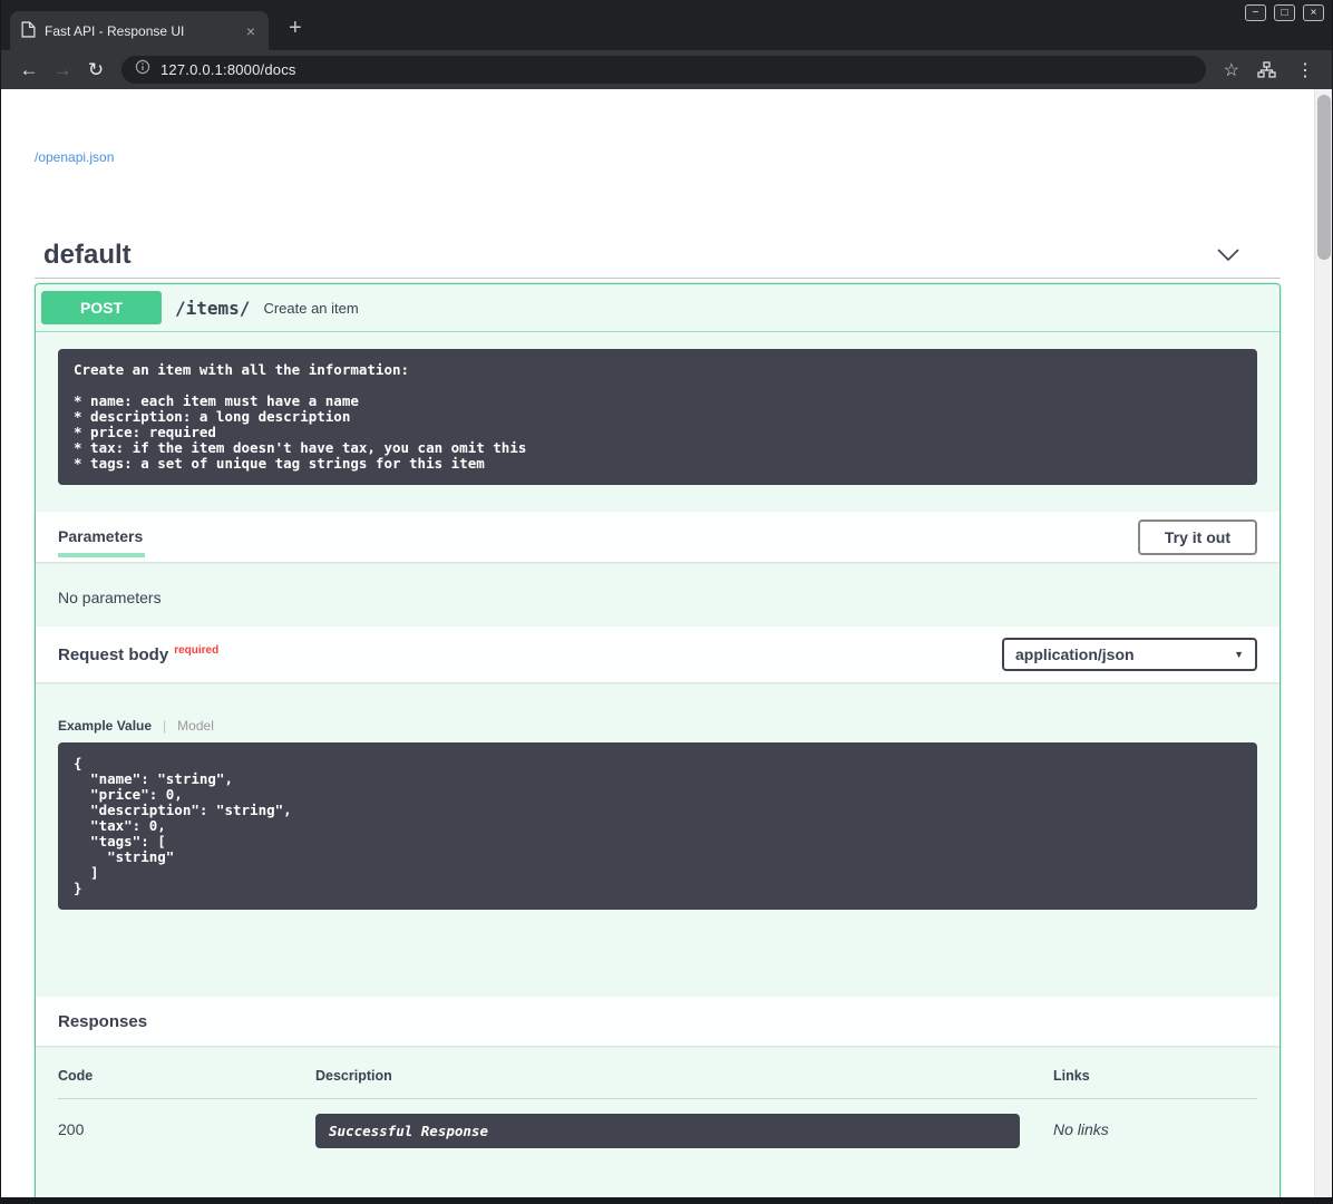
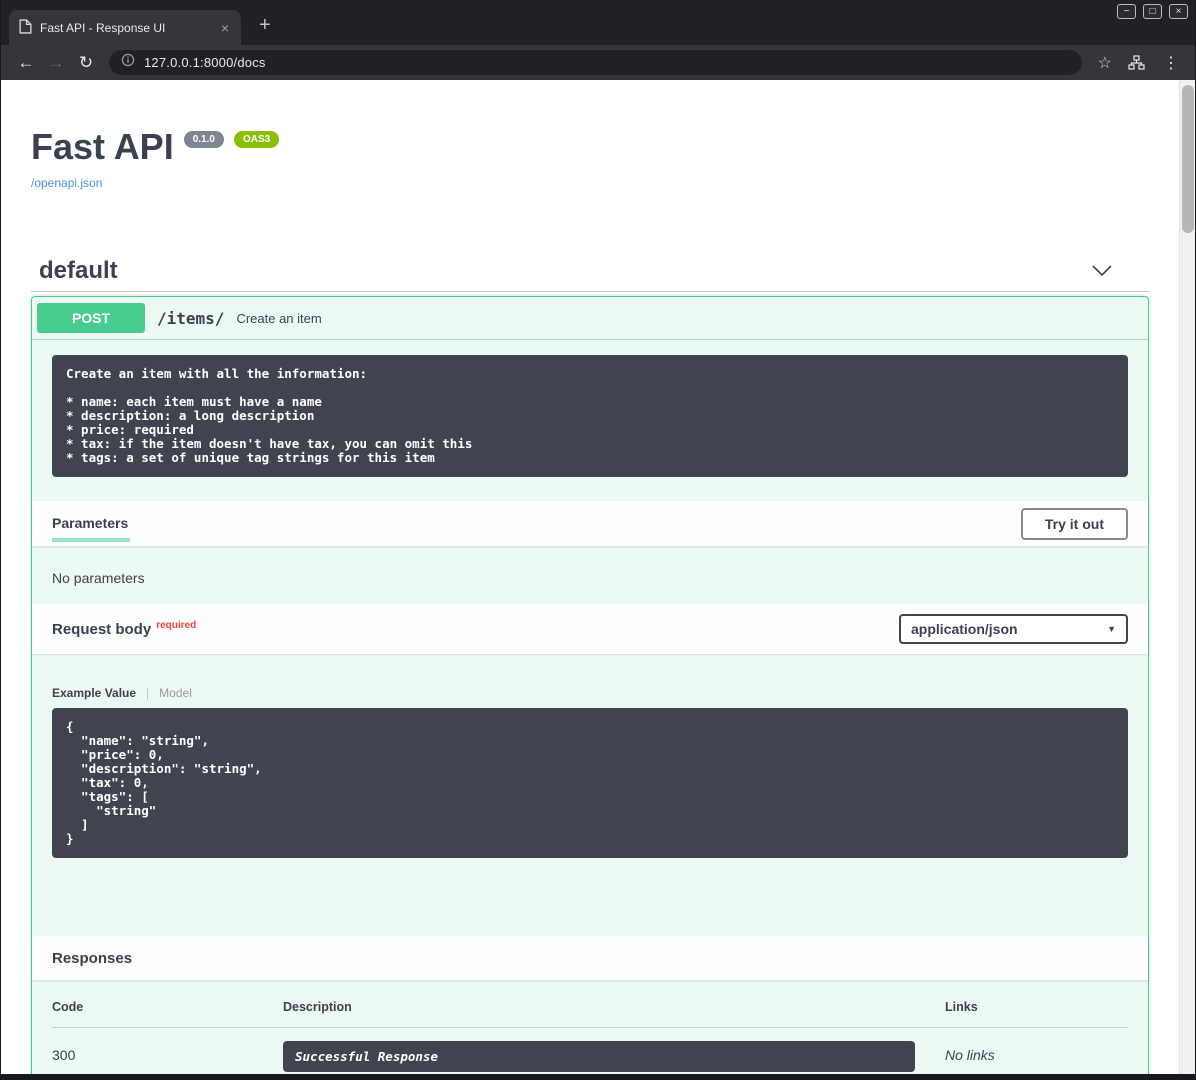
  Fast API - Response UI
  ×
  +
  −
  □
  ×
  ←
  →
  ↻
  127.0.0.1:8000/docs
  ☆
  ⋮
+ Fast API 0.1.0 OAS3
  /openapi.json
  default
  POST
  /items/
  Create an item
  Create an item with all the information:
  * name: each item must have a name
  * description: a long description
  * price: required
  * tax: if the item doesn't have tax, you can omit this
  * tags: a set of unique tag strings for this item
  Parameters
  Try it out
  No parameters
  Request body required
  application/json
  ▼
  Example Value
  |
  Model
  {
  "name": "string",
  "price": 0,
  "description": "string",
  "tax": 0,
  "tags": [
  "string"
  ]
  }
  Responses
  Code
  Description
  Links
- 200
+ 300
  Successful Response
  No links
